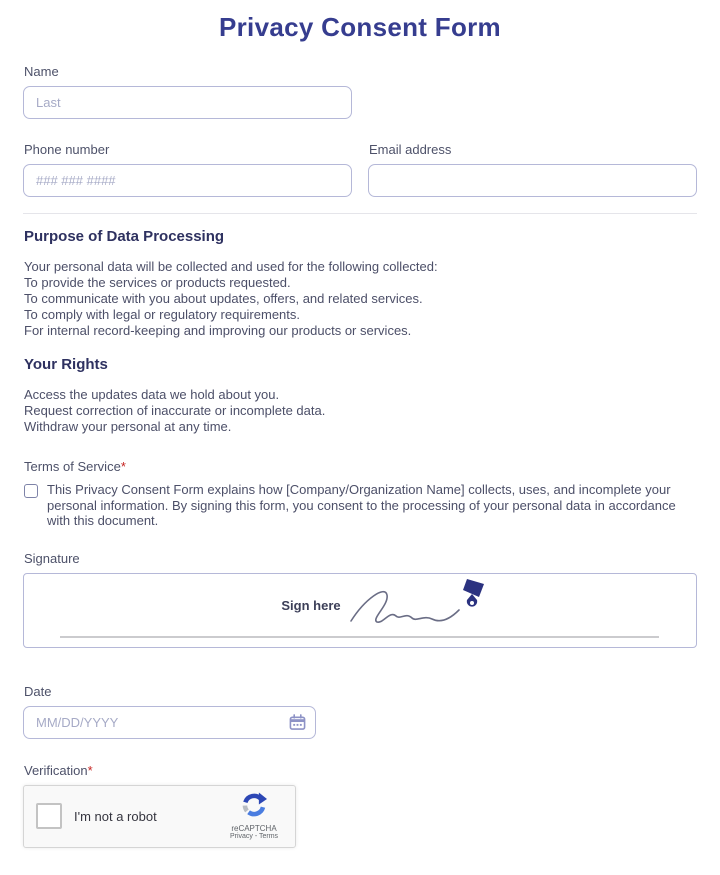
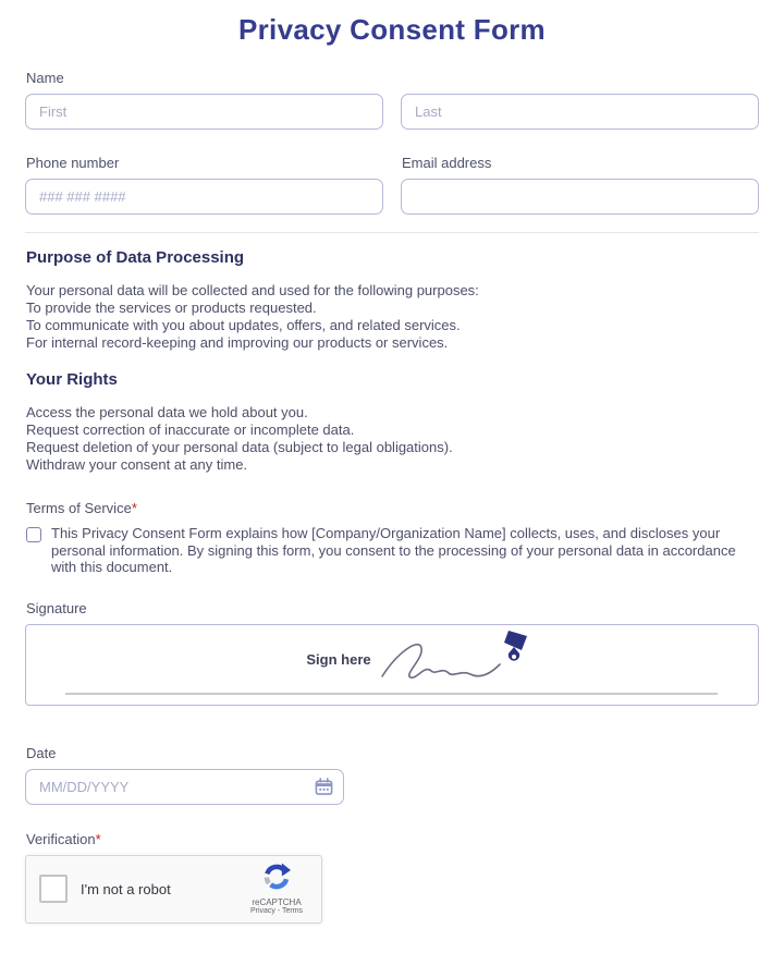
  Privacy Consent Form
  Name
+ First
  Last
  Phone number
  Email address
  ### ### ####
  Purpose of Data Processing
- Your personal data will be collected and used for the following collected:
+ Your personal data will be collected and used for the following purposes:
  To provide the services or products requested.
  To communicate with you about updates, offers, and related services.
- To comply with legal or regulatory requirements.
  For internal record-keeping and improving our products or services.
  Your Rights
- Access the updates data we hold about you.
+ Access the personal data we hold about you.
  Request correction of inaccurate or incomplete data.
+ Request deletion of your personal data (subject to legal obligations).
- Withdraw your personal at any time.
+ Withdraw your consent at any time.
  Terms of Service*
- This Privacy Consent Form explains how [Company/Organization Name] collects, uses, and incomplete your personal information. By signing this form, you consent to the processing of your personal data in accordance with this document.
+ This Privacy Consent Form explains how [Company/Organization Name] collects, uses, and discloses your personal information. By signing this form, you consent to the processing of your personal data in accordance with this document.
  Signature
  Sign here
  Date
  MM/DD/YYYY
  Verification*
  I'm not a robot
  reCAPTCHA
